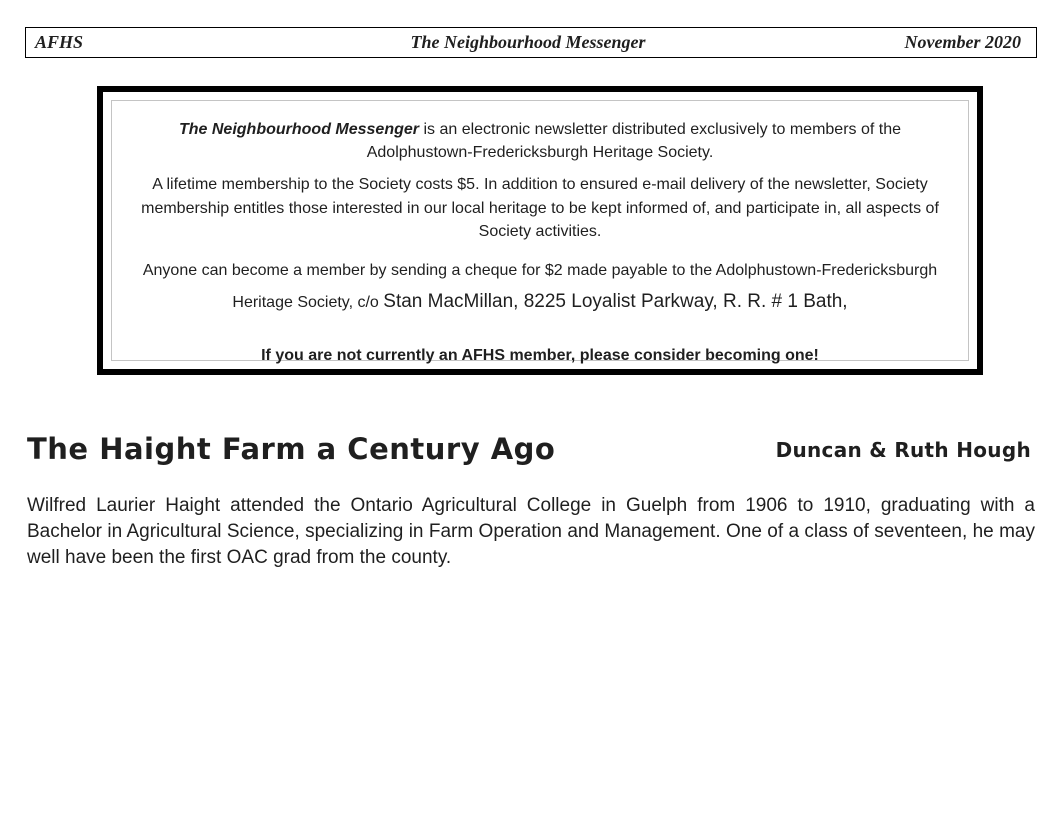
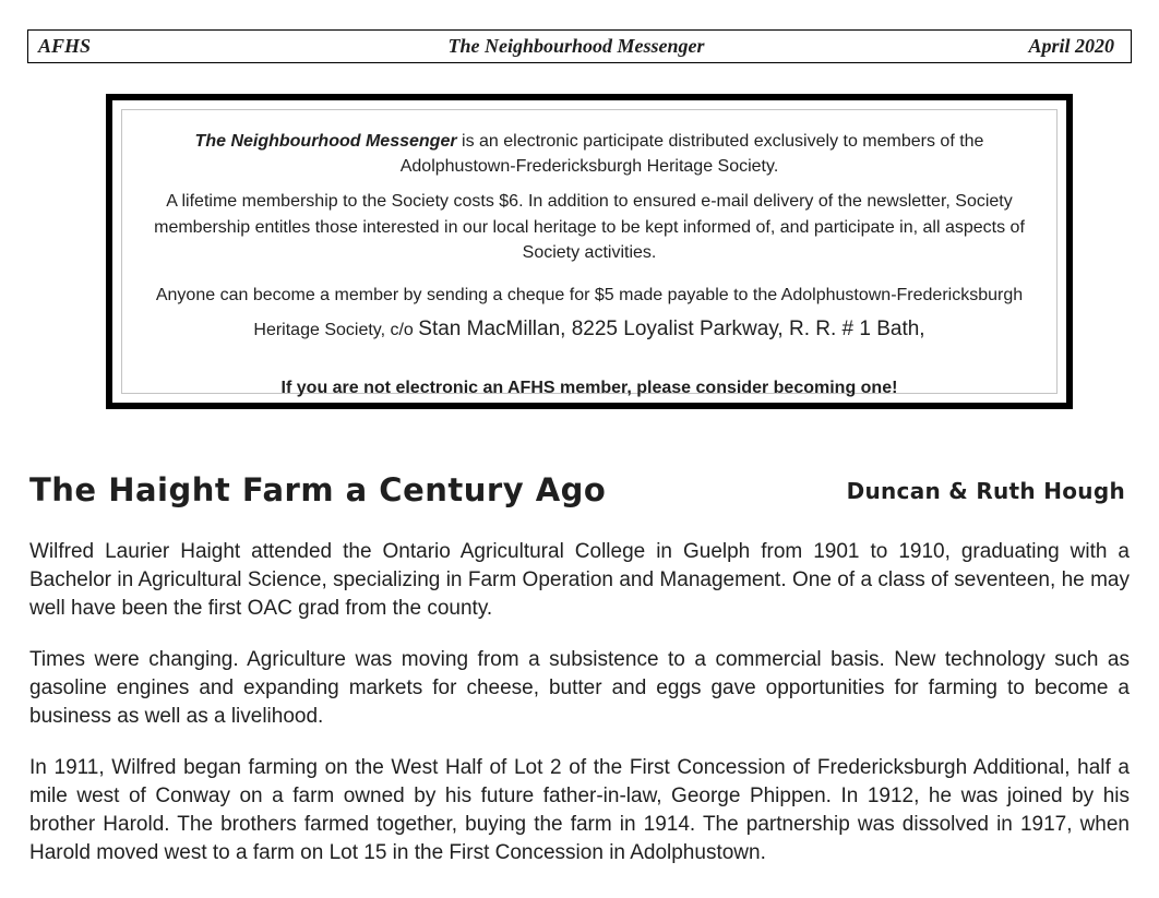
  AFHS
  The Neighbourhood Messenger
- November 2020
+ April 2020
- The Neighbourhood Messenger is an electronic newsletter distributed exclusively to members of the Adolphustown-Fredericksburgh Heritage Society.
+ The Neighbourhood Messenger is an electronic participate distributed exclusively to members of the Adolphustown-Fredericksburgh Heritage Society.
- A lifetime membership to the Society costs $5. In addition to ensured e-mail delivery of the newsletter, Society membership entitles those interested in our local heritage to be kept informed of, and participate in, all aspects of Society activities.
+ A lifetime membership to the Society costs $6. In addition to ensured e-mail delivery of the newsletter, Society membership entitles those interested in our local heritage to be kept informed of, and participate in, all aspects of Society activities.
- Anyone can become a member by sending a cheque for $2 made payable to the Adolphustown-Fredericksburgh Heritage Society, c/o Stan MacMillan, 8225 Loyalist Parkway, R. R. # 1 Bath,
+ Anyone can become a member by sending a cheque for $5 made payable to the Adolphustown-Fredericksburgh Heritage Society, c/o Stan MacMillan, 8225 Loyalist Parkway, R. R. # 1 Bath,
- If you are not currently an AFHS member, please consider becoming one!
+ If you are not electronic an AFHS member, please consider becoming one!
  The Haight Farm a Century Ago
  Duncan & Ruth Hough
- Wilfred Laurier Haight attended the Ontario Agricultural College in Guelph from 1906 to 1910, graduating with a Bachelor in Agricultural Science, specializing in Farm Operation and Management. One of a class of seventeen, he may well have been the first OAC grad from the county.
+ Wilfred Laurier Haight attended the Ontario Agricultural College in Guelph from 1901 to 1910, graduating with a Bachelor in Agricultural Science, specializing in Farm Operation and Management. One of a class of seventeen, he may well have been the first OAC grad from the county.
+ Times were changing. Agriculture was moving from a subsistence to a commercial basis. New technology such as gasoline engines and expanding markets for cheese, butter and eggs gave opportunities for farming to become a business as well as a livelihood.
+ In 1911, Wilfred began farming on the West Half of Lot 2 of the First Concession of Fredericksburgh Additional, half a mile west of Conway on a farm owned by his future father-in-law, George Phippen. In 1912, he was joined by his brother Harold. The brothers farmed together, buying the farm in 1914. The partnership was dissolved in 1917, when Harold moved west to a farm on Lot 15 in the First Concession in Adolphustown.
